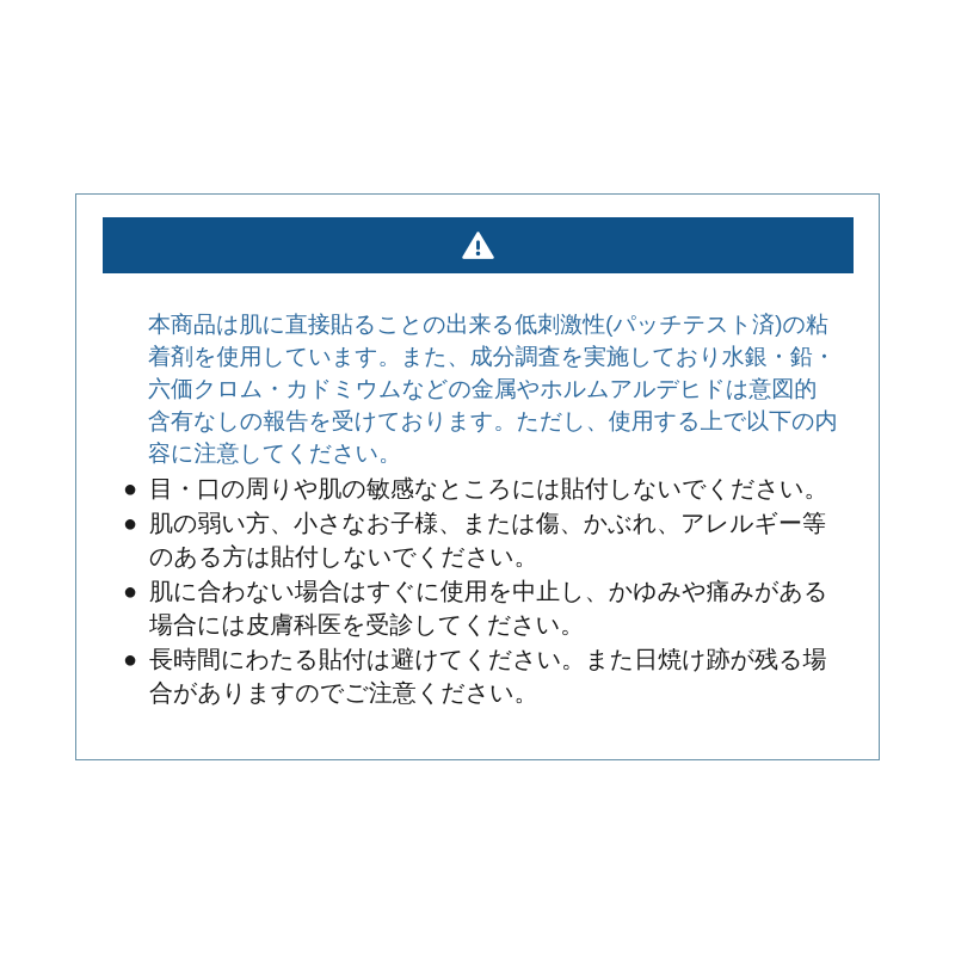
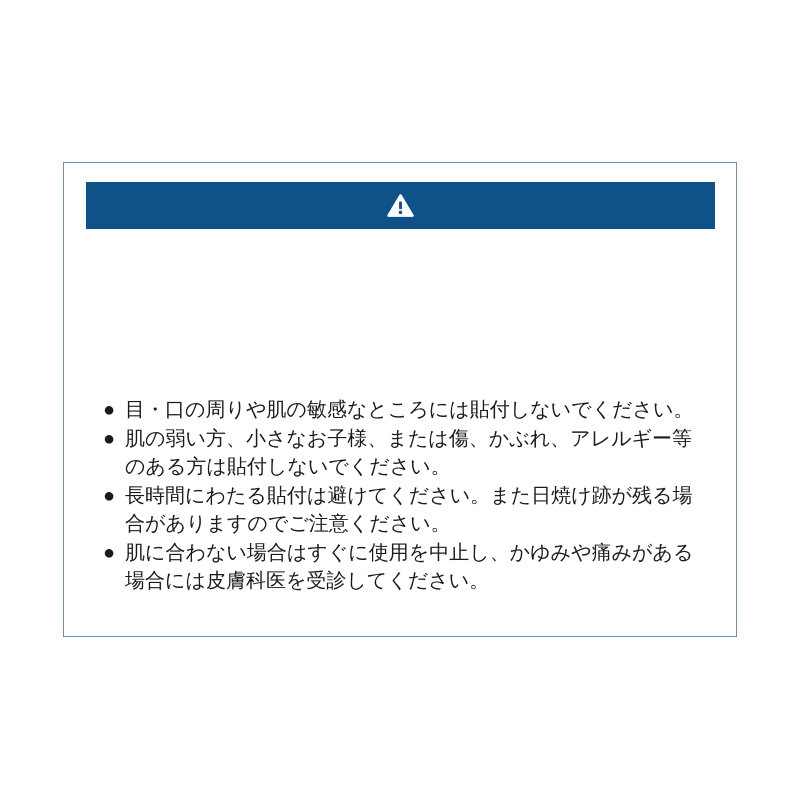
- 本商品は肌に直接貼ることの出来る低刺激性(パッチテスト済)の粘着剤を使用しています。また、成分調査を実施しており水銀・鉛・六価クロム・カドミウムなどの金属やホルムアルデヒドは意図的含有なしの報告を受けております。ただし、使用する上で以下の内容に注意してください。
  ●
  目・口の周りや肌の敏感なところには貼付しないでください。
  ●
  肌の弱い方、小さなお子様、または傷、かぶれ、アレルギー等のある方は貼付しないでください。
  ●
- 肌に合わない場合はすぐに使用を中止し、かゆみや痛みがある場合には皮膚科医を受診してください。
+ 長時間にわたる貼付は避けてください。また日焼け跡が残る場合がありますのでご注意ください。
  ●
- 長時間にわたる貼付は避けてください。また日焼け跡が残る場合がありますのでご注意ください。
+ 肌に合わない場合はすぐに使用を中止し、かゆみや痛みがある場合には皮膚科医を受診してください。
